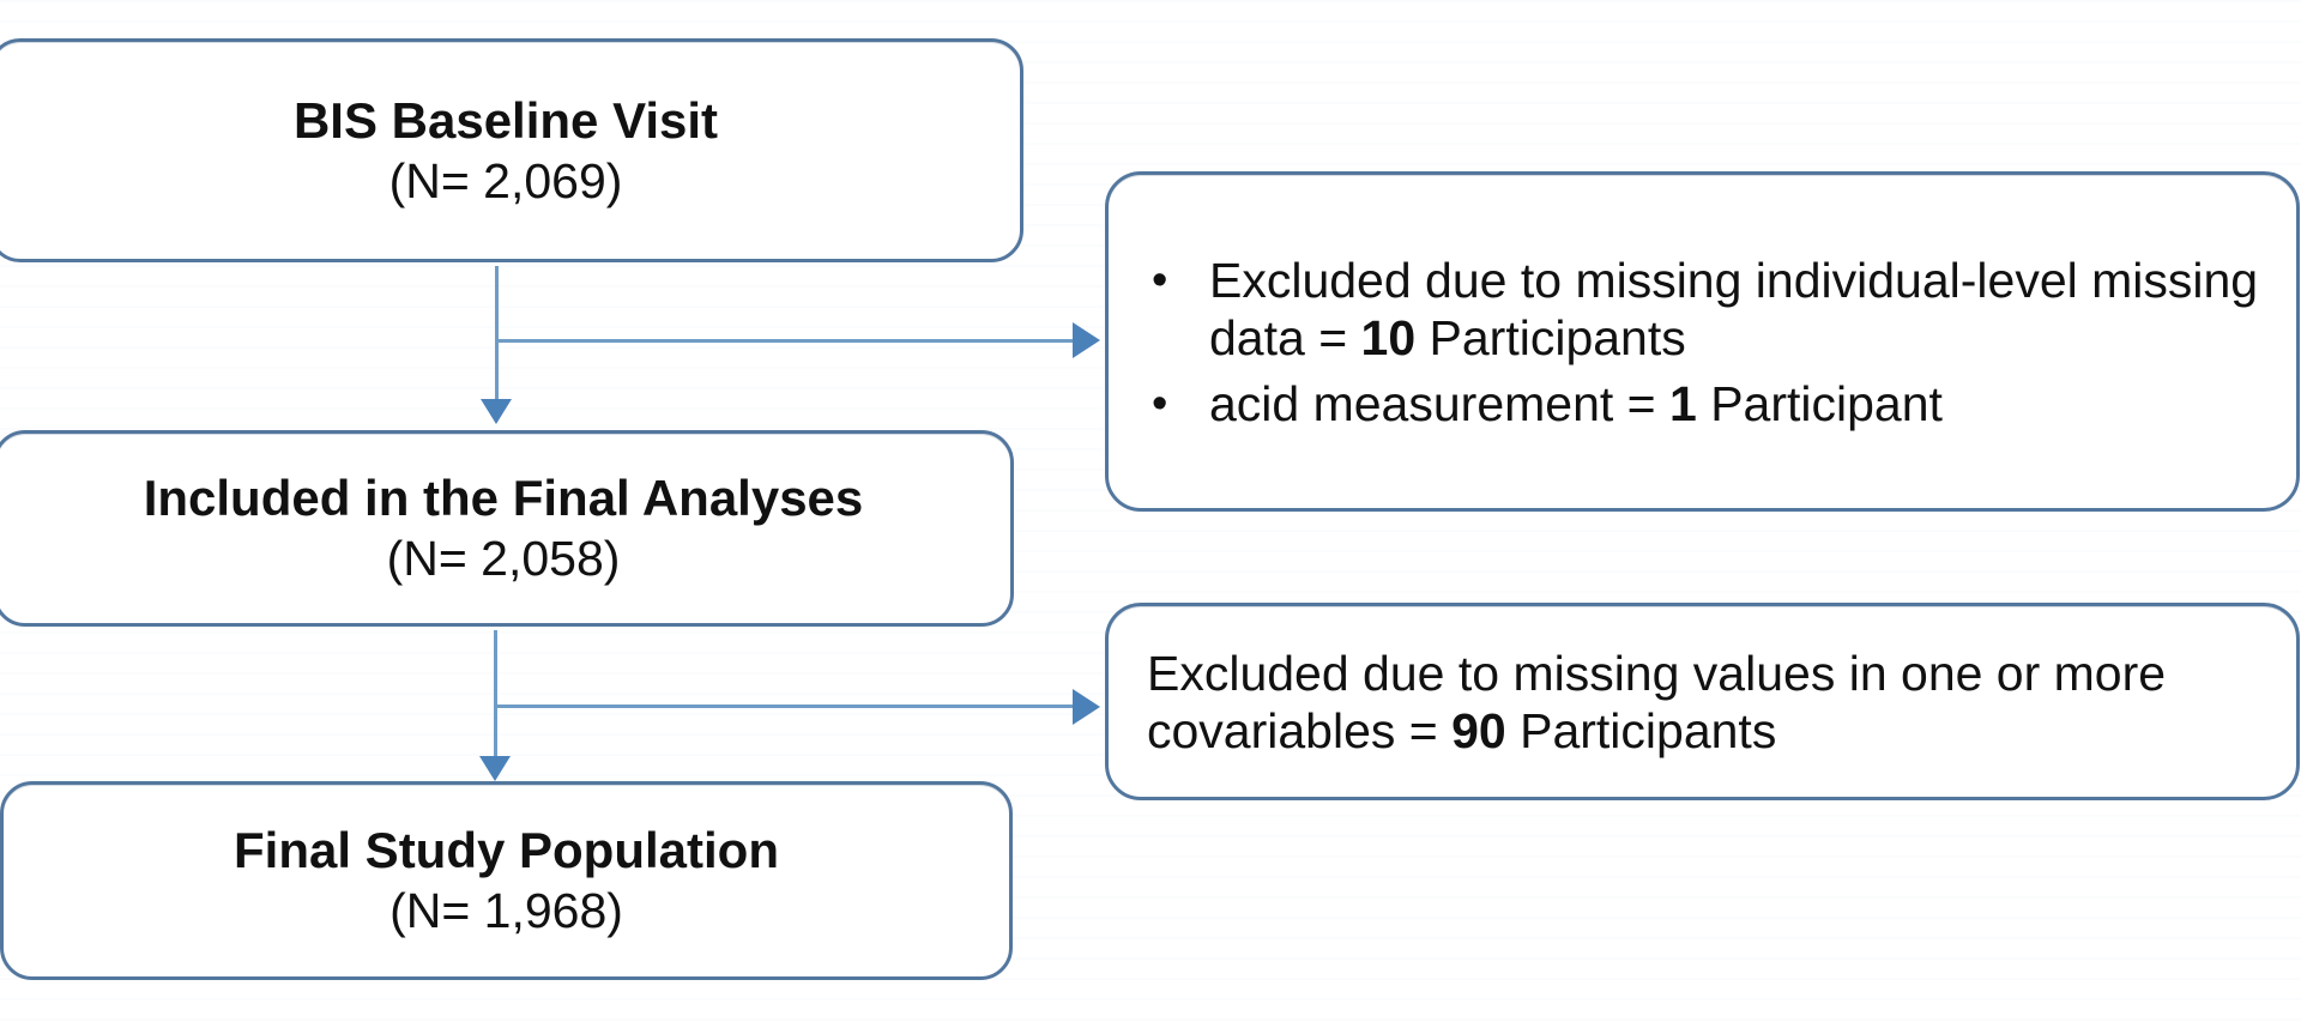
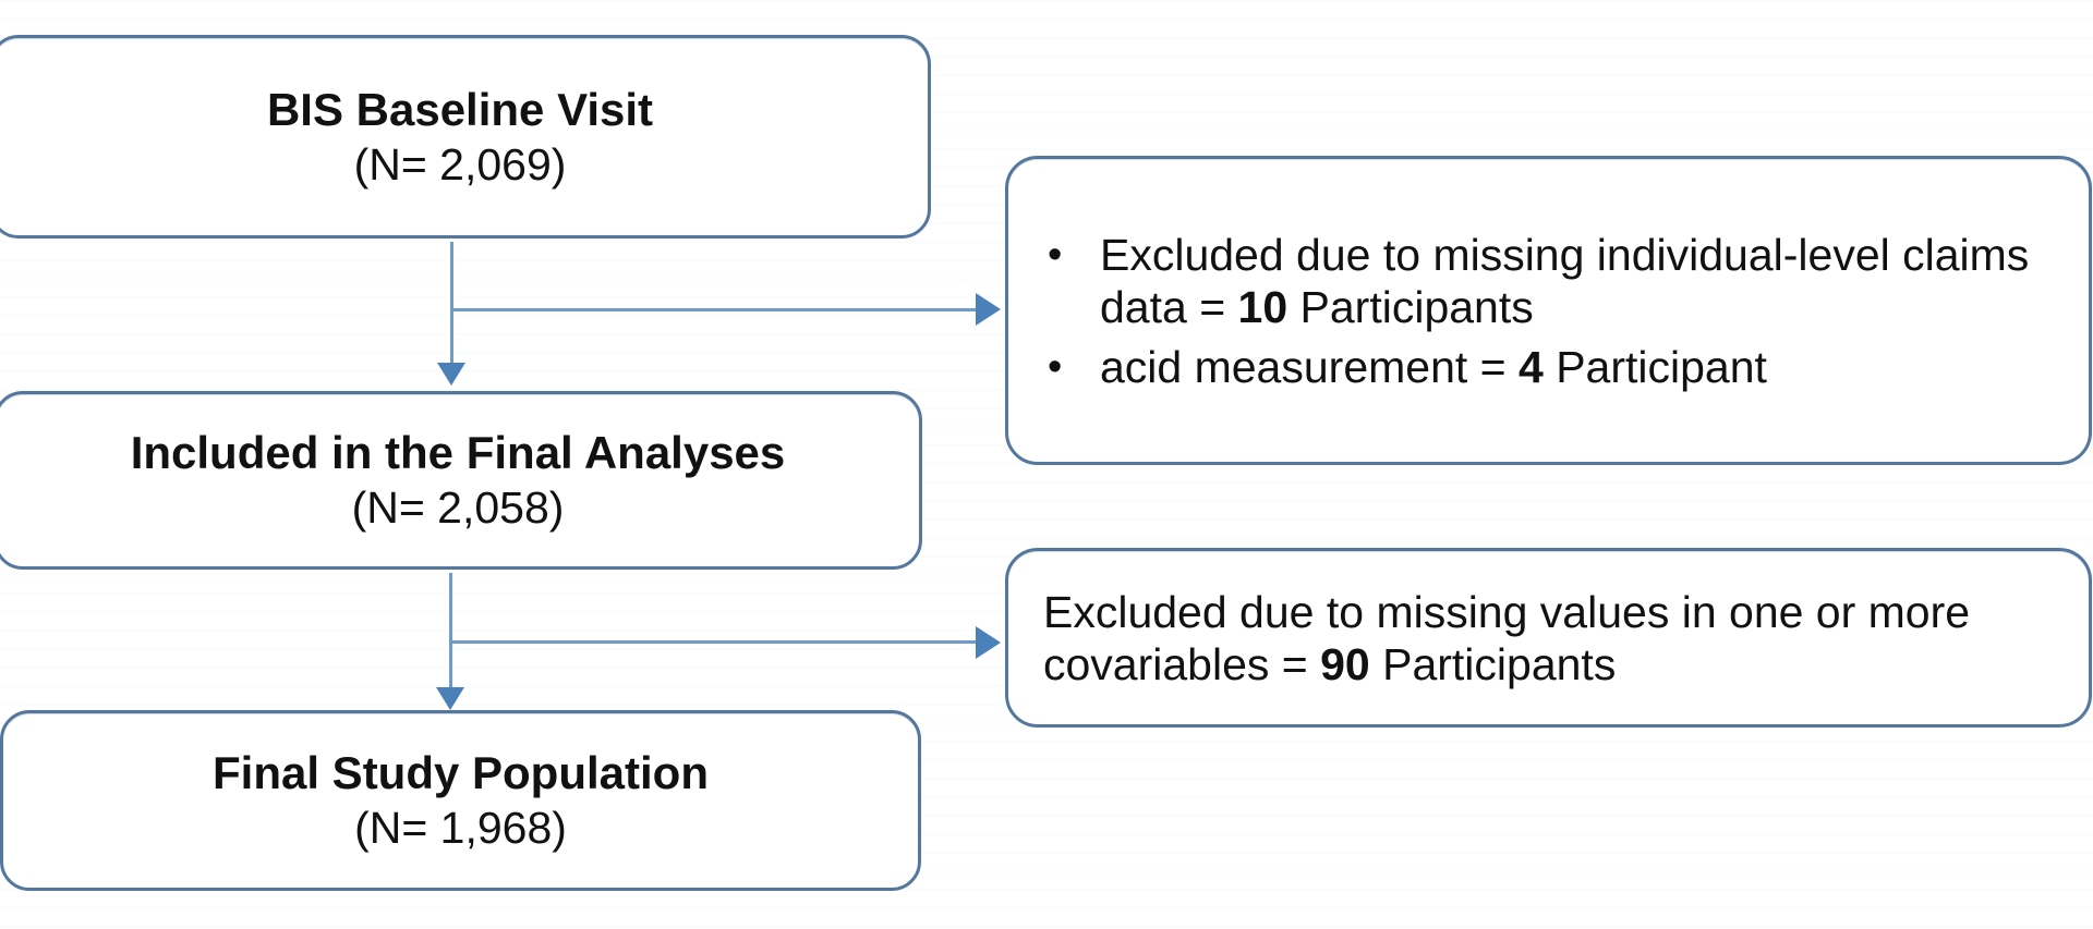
  BIS Baseline Visit
  (N= 2,069)
  Included in the Final Analyses
  (N= 2,058)
  Final Study Population
  (N= 1,968)
  •
- Excluded due to missing individual-level missing
+ Excluded due to missing individual-level claims
  data = 10 Participants
  •
- acid measurement = 1 Participant
+ acid measurement = 4 Participant
  Excluded due to missing values in one or more
  covariables = 90 Participants
